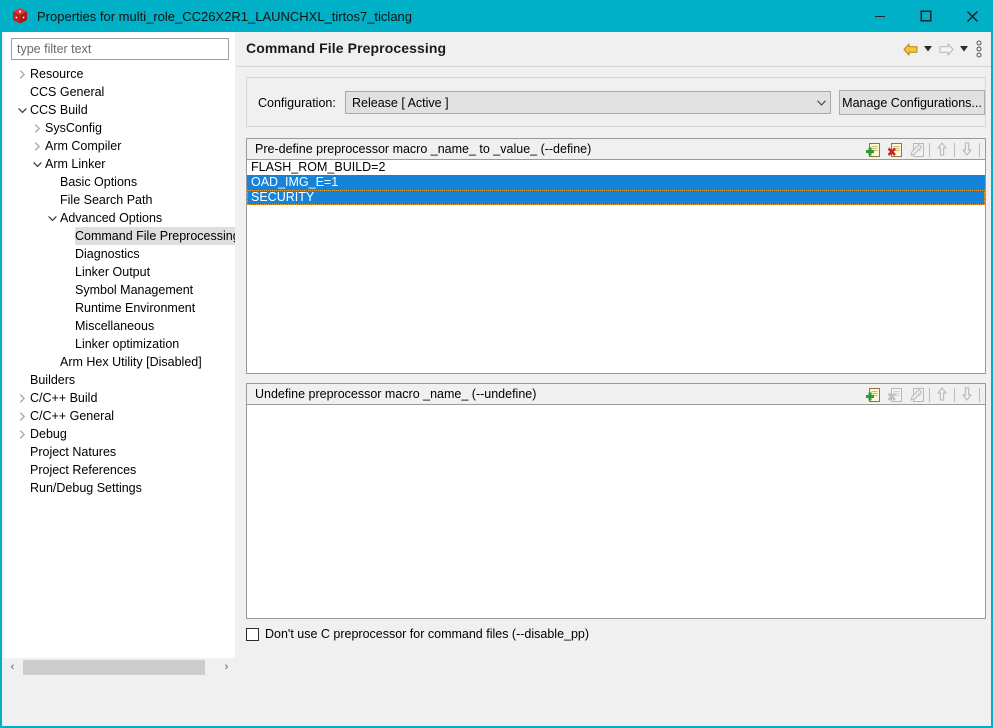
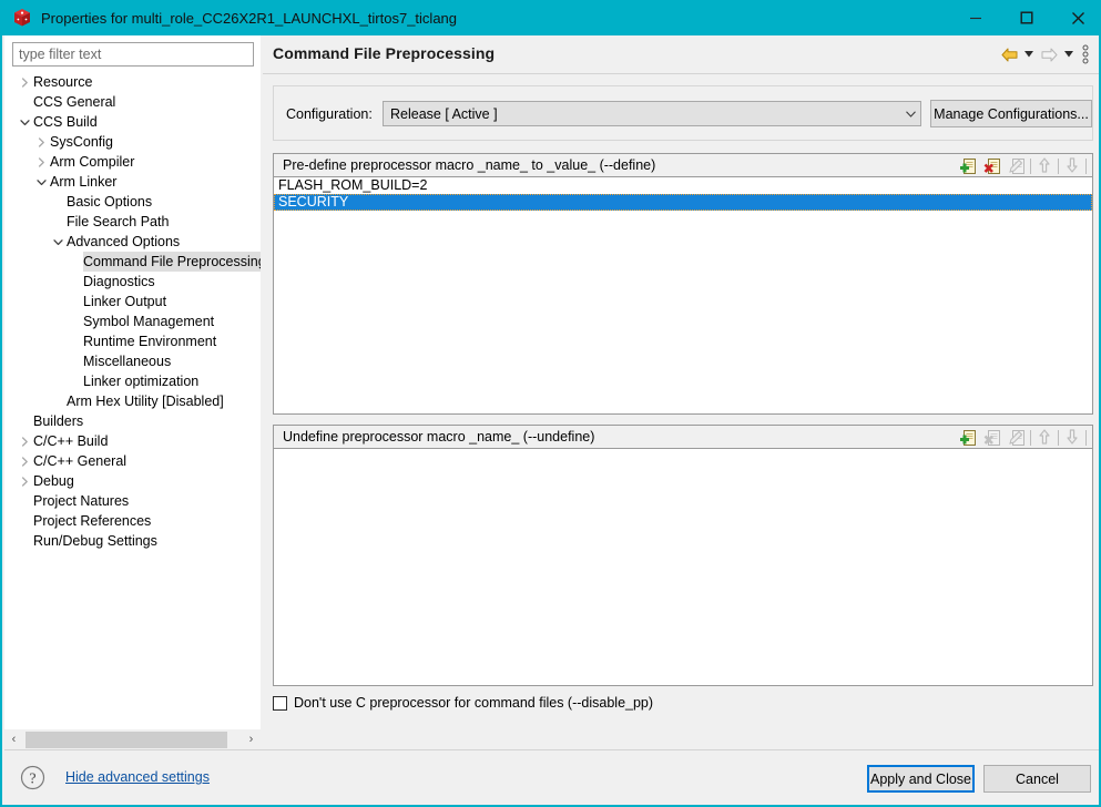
  Properties for multi_role_CC26X2R1_LAUNCHXL_tirtos7_ticlang
  type filter text
  Resource
  CCS General
  CCS Build
  SysConfig
  Arm Compiler
  Arm Linker
  Basic Options
  File Search Path
  Advanced Options
  Command File Preprocessin
  Diagnostics
  Linker Output
  Symbol Management
  Runtime Environment
  Miscellaneous
  Linker optimization
  Arm Hex Utility [Disabled]
  Builders
  C/C++ Build
  C/C++ General
  Debug
  Project Natures
  Project References
  Run/Debug Settings
  ‹
  ›
  Command File Preprocessing
  Configuration:
  Release [ Active ]
  Manage Configurations...
  Pre-define preprocessor macro _name_ to _value_ (--define)
  FLASH_ROM_BUILD=2
- OAD_IMG_E=1
  SECURITY
  Undefine preprocessor macro _name_ (--undefine)
  Don't use C preprocessor for command files (--disable_pp)
+ ?
+ Hide advanced settings
+ Apply and Close
+ Cancel
